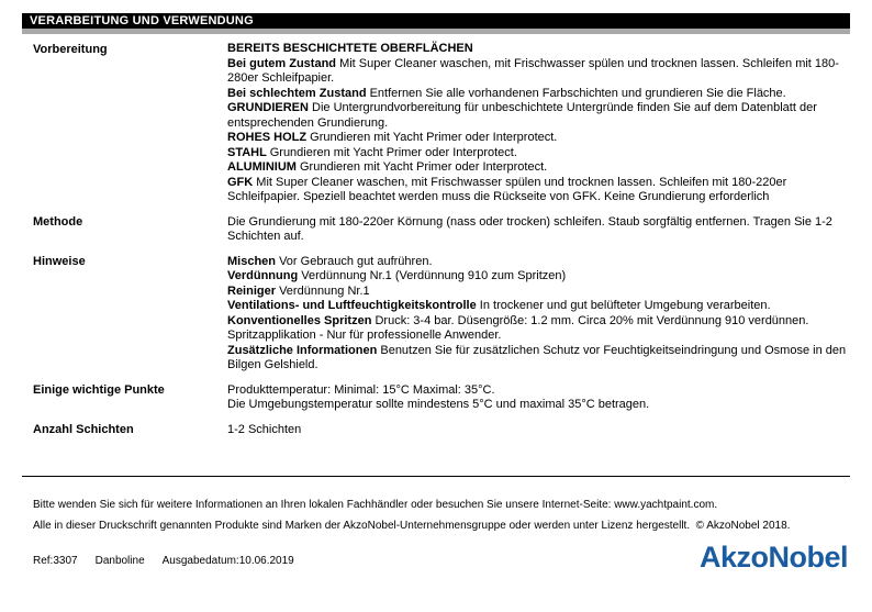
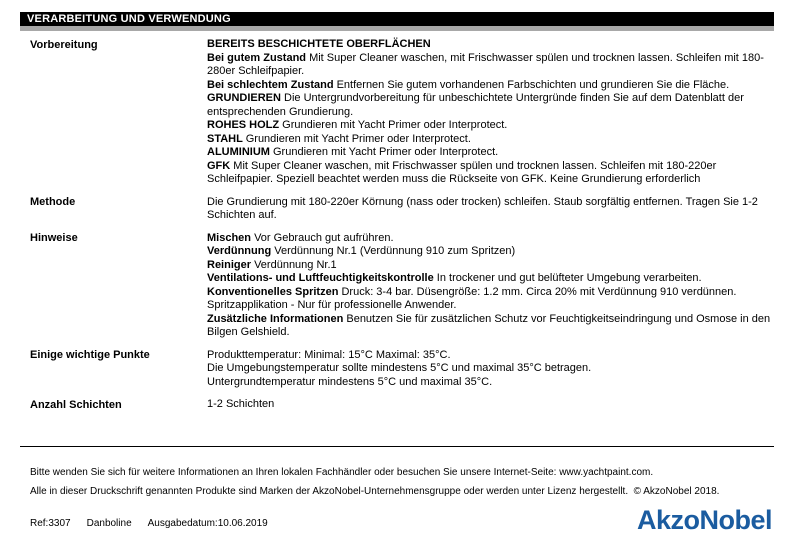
  VERARBEITUNG UND VERWENDUNG
  Vorbereitung
  BEREITS BESCHICHTETE OBERFLÄCHEN
  Bei gutem Zustand Mit Super Cleaner waschen, mit Frischwasser spülen und trocknen lassen. Schleifen mit 180-280er Schleifpapier.
- Bei schlechtem Zustand Entfernen Sie alle vorhandenen Farbschichten und grundieren Sie die Fläche.
+ Bei schlechtem Zustand Entfernen Sie gutem vorhandenen Farbschichten und grundieren Sie die Fläche.
  GRUNDIEREN Die Untergrundvorbereitung für unbeschichtete Untergründe finden Sie auf dem Datenblatt der entsprechenden Grundierung.
  ROHES HOLZ Grundieren mit Yacht Primer oder Interprotect.
  STAHL Grundieren mit Yacht Primer oder Interprotect.
  ALUMINIUM Grundieren mit Yacht Primer oder Interprotect.
  GFK Mit Super Cleaner waschen, mit Frischwasser spülen und trocknen lassen. Schleifen mit 180-220er Schleifpapier. Speziell beachtet werden muss die Rückseite von GFK. Keine Grundierung erforderlich
  Methode
  Die Grundierung mit 180-220er Körnung (nass oder trocken) schleifen. Staub sorgfältig entfernen. Tragen Sie 1-2 Schichten auf.
  Hinweise
  Mischen Vor Gebrauch gut aufrühren.
  Verdünnung Verdünnung Nr.1 (Verdünnung 910 zum Spritzen)
  Reiniger Verdünnung Nr.1
  Ventilations- und Luftfeuchtigkeitskontrolle In trockener und gut belüfteter Umgebung verarbeiten.
  Konventionelles Spritzen Druck: 3-4 bar. Düsengröße: 1.2 mm. Circa 20% mit Verdünnung 910 verdünnen. Spritzapplikation - Nur für professionelle Anwender.
  Zusätzliche Informationen Benutzen Sie für zusätzlichen Schutz vor Feuchtigkeitseindringung und Osmose in den Bilgen Gelshield.
  Einige wichtige Punkte
  Produkttemperatur: Minimal: 15°C Maximal: 35°C.
  Die Umgebungstemperatur sollte mindestens 5°C und maximal 35°C betragen.
+ Untergrundtemperatur mindestens 5°C und maximal 35°C.
  Anzahl Schichten
  1-2 Schichten
  Bitte wenden Sie sich für weitere Informationen an Ihren lokalen Fachhändler oder besuchen Sie unsere Internet-Seite: www.yachtpaint.com.
  Alle in dieser Druckschrift genannten Produkte sind Marken der AkzoNobel-Unternehmensgruppe oder werden unter Lizenz hergestellt. © AkzoNobel 2018.
  Ref:3307 Danboline Ausgabedatum:10.06.2019
  AkzoNobel
